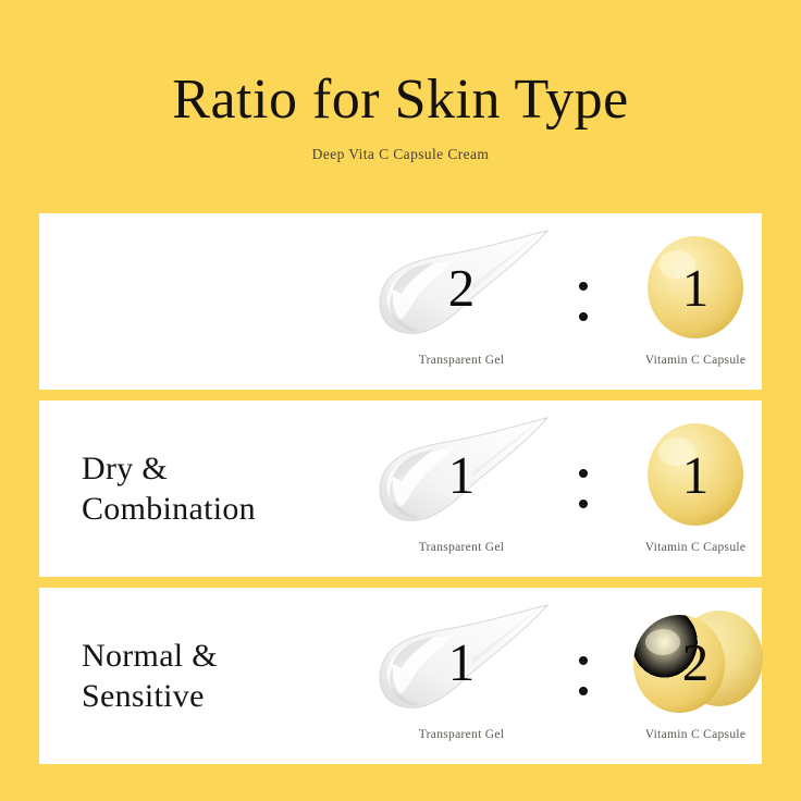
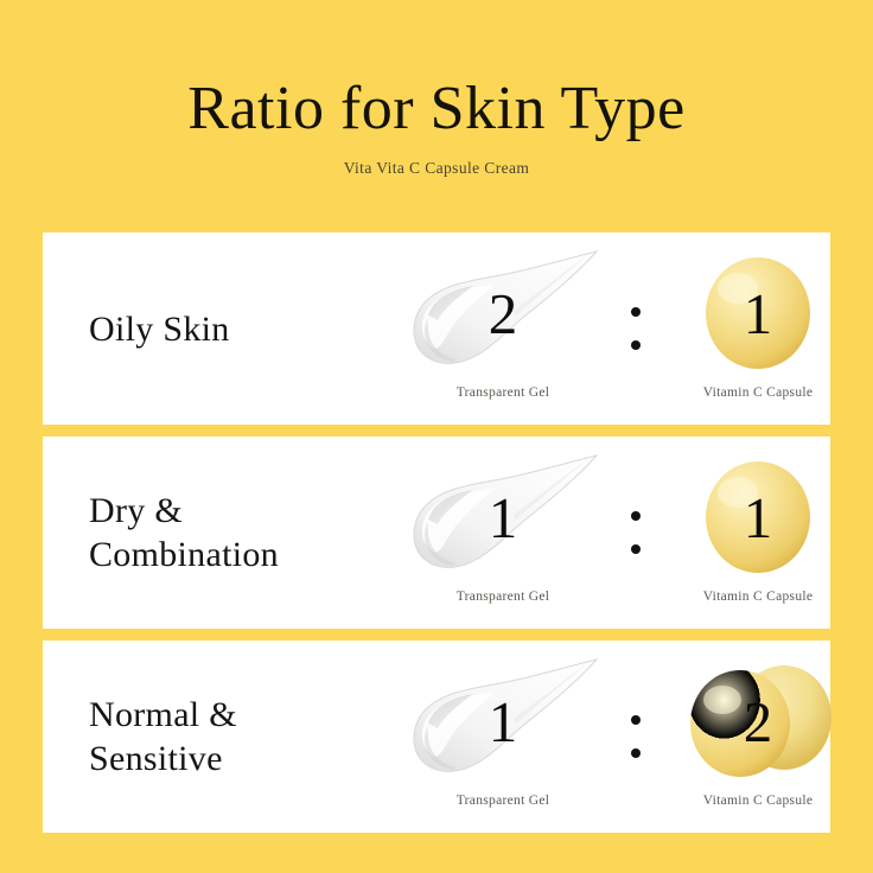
  Ratio for Skin Type
- Deep Vita C Capsule Cream
+ Vita Vita C Capsule Cream
+ Oily Skin
  2
  Transparent Gel
  1
  Vitamin C Capsule
  Dry &
  Combination
  1
  Transparent Gel
  1
  Vitamin C Capsule
  Normal &
  Sensitive
  1
  Transparent Gel
  2
  Vitamin C Capsule
